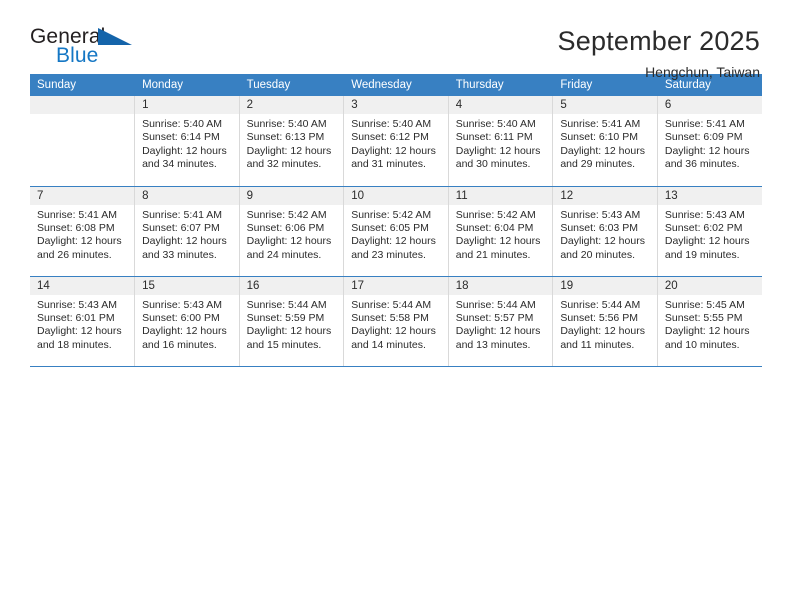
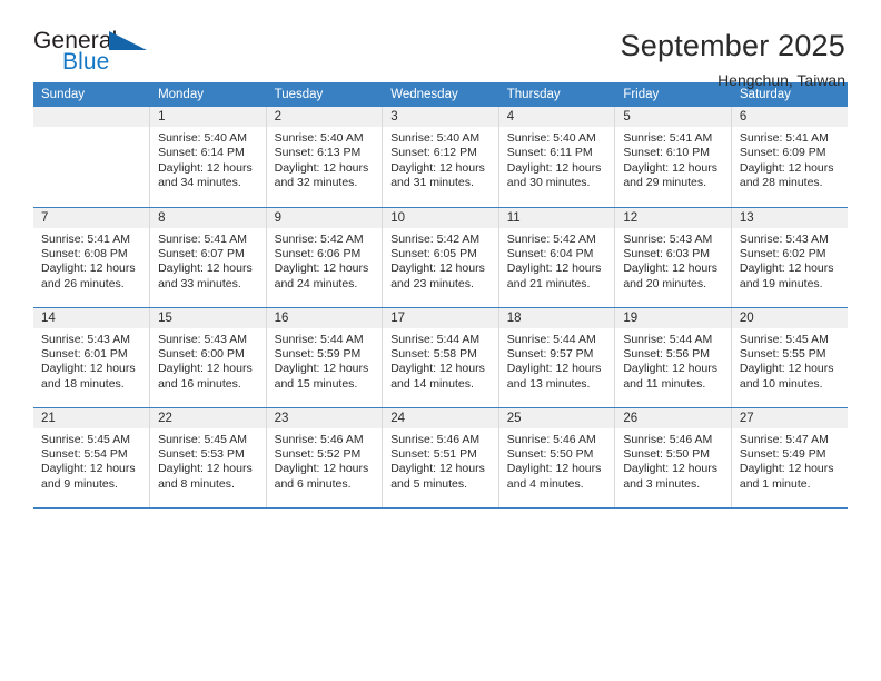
  General
  Blue
  September 2025
  Hengchun, Taiwan
  Sunday	Monday	Tuesday	Wednesday	Thursday	Friday	Saturday
- 	1Sunrise: 5:40 AMSunset: 6:14 PMDaylight: 12 hoursand 34 minutes.	2Sunrise: 5:40 AMSunset: 6:13 PMDaylight: 12 hoursand 32 minutes.	3Sunrise: 5:40 AMSunset: 6:12 PMDaylight: 12 hoursand 31 minutes.	4Sunrise: 5:40 AMSunset: 6:11 PMDaylight: 12 hoursand 30 minutes.	5Sunrise: 5:41 AMSunset: 6:10 PMDaylight: 12 hoursand 29 minutes.	6Sunrise: 5:41 AMSunset: 6:09 PMDaylight: 12 hoursand 36 minutes.
+ 	1Sunrise: 5:40 AMSunset: 6:14 PMDaylight: 12 hoursand 34 minutes.	2Sunrise: 5:40 AMSunset: 6:13 PMDaylight: 12 hoursand 32 minutes.	3Sunrise: 5:40 AMSunset: 6:12 PMDaylight: 12 hoursand 31 minutes.	4Sunrise: 5:40 AMSunset: 6:11 PMDaylight: 12 hoursand 30 minutes.	5Sunrise: 5:41 AMSunset: 6:10 PMDaylight: 12 hoursand 29 minutes.	6Sunrise: 5:41 AMSunset: 6:09 PMDaylight: 12 hoursand 28 minutes.
  7Sunrise: 5:41 AMSunset: 6:08 PMDaylight: 12 hoursand 26 minutes.	8Sunrise: 5:41 AMSunset: 6:07 PMDaylight: 12 hoursand 33 minutes.	9Sunrise: 5:42 AMSunset: 6:06 PMDaylight: 12 hoursand 24 minutes.	10Sunrise: 5:42 AMSunset: 6:05 PMDaylight: 12 hoursand 23 minutes.	11Sunrise: 5:42 AMSunset: 6:04 PMDaylight: 12 hoursand 21 minutes.	12Sunrise: 5:43 AMSunset: 6:03 PMDaylight: 12 hoursand 20 minutes.	13Sunrise: 5:43 AMSunset: 6:02 PMDaylight: 12 hoursand 19 minutes.
- 14Sunrise: 5:43 AMSunset: 6:01 PMDaylight: 12 hoursand 18 minutes.	15Sunrise: 5:43 AMSunset: 6:00 PMDaylight: 12 hoursand 16 minutes.	16Sunrise: 5:44 AMSunset: 5:59 PMDaylight: 12 hoursand 15 minutes.	17Sunrise: 5:44 AMSunset: 5:58 PMDaylight: 12 hoursand 14 minutes.	18Sunrise: 5:44 AMSunset: 5:57 PMDaylight: 12 hoursand 13 minutes.	19Sunrise: 5:44 AMSunset: 5:56 PMDaylight: 12 hoursand 11 minutes.	20Sunrise: 5:45 AMSunset: 5:55 PMDaylight: 12 hoursand 10 minutes.
+ 14Sunrise: 5:43 AMSunset: 6:01 PMDaylight: 12 hoursand 18 minutes.	15Sunrise: 5:43 AMSunset: 6:00 PMDaylight: 12 hoursand 16 minutes.	16Sunrise: 5:44 AMSunset: 5:59 PMDaylight: 12 hoursand 15 minutes.	17Sunrise: 5:44 AMSunset: 5:58 PMDaylight: 12 hoursand 14 minutes.	18Sunrise: 5:44 AMSunset: 9:57 PMDaylight: 12 hoursand 13 minutes.	19Sunrise: 5:44 AMSunset: 5:56 PMDaylight: 12 hoursand 11 minutes.	20Sunrise: 5:45 AMSunset: 5:55 PMDaylight: 12 hoursand 10 minutes.
+ 21Sunrise: 5:45 AMSunset: 5:54 PMDaylight: 12 hoursand 9 minutes.	22Sunrise: 5:45 AMSunset: 5:53 PMDaylight: 12 hoursand 8 minutes.	23Sunrise: 5:46 AMSunset: 5:52 PMDaylight: 12 hoursand 6 minutes.	24Sunrise: 5:46 AMSunset: 5:51 PMDaylight: 12 hoursand 5 minutes.	25Sunrise: 5:46 AMSunset: 5:50 PMDaylight: 12 hoursand 4 minutes.	26Sunrise: 5:46 AMSunset: 5:50 PMDaylight: 12 hoursand 3 minutes.	27Sunrise: 5:47 AMSunset: 5:49 PMDaylight: 12 hoursand 1 minute.
